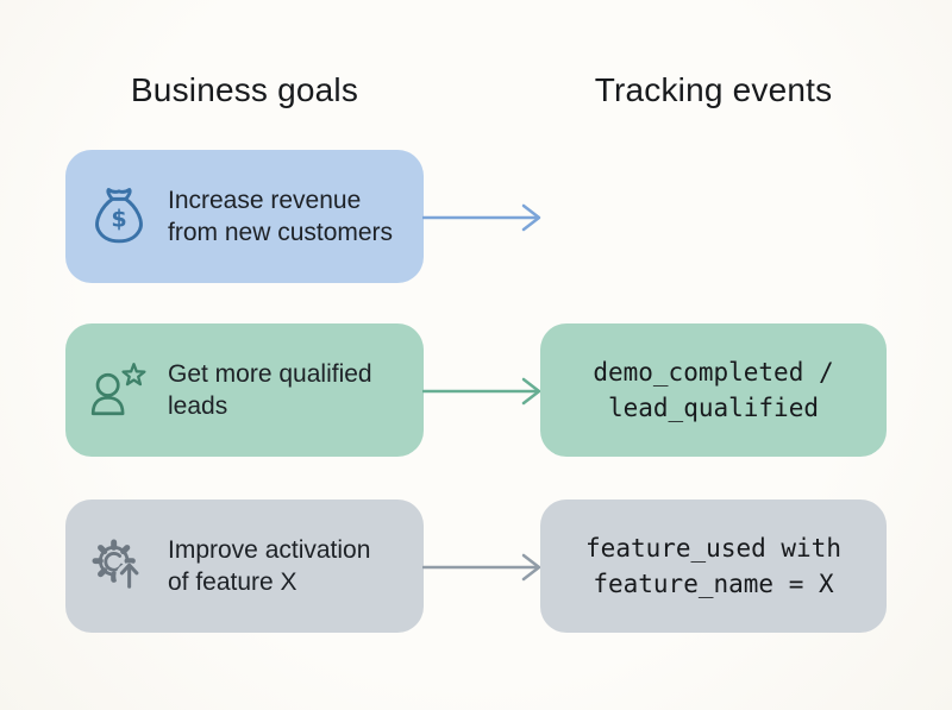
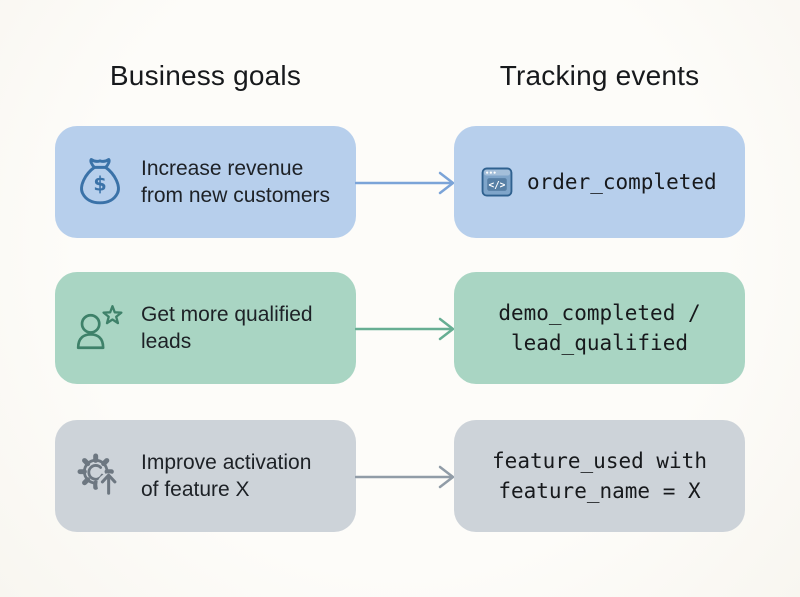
  Business goals
  Tracking events
  $
  Increase revenue
  from new customers
+ </>
+ order_completed
  Get more qualified
  leads
  demo_completed /
  lead_qualified
  Improve activation
  of feature X
  feature_used with
  feature_name = X
